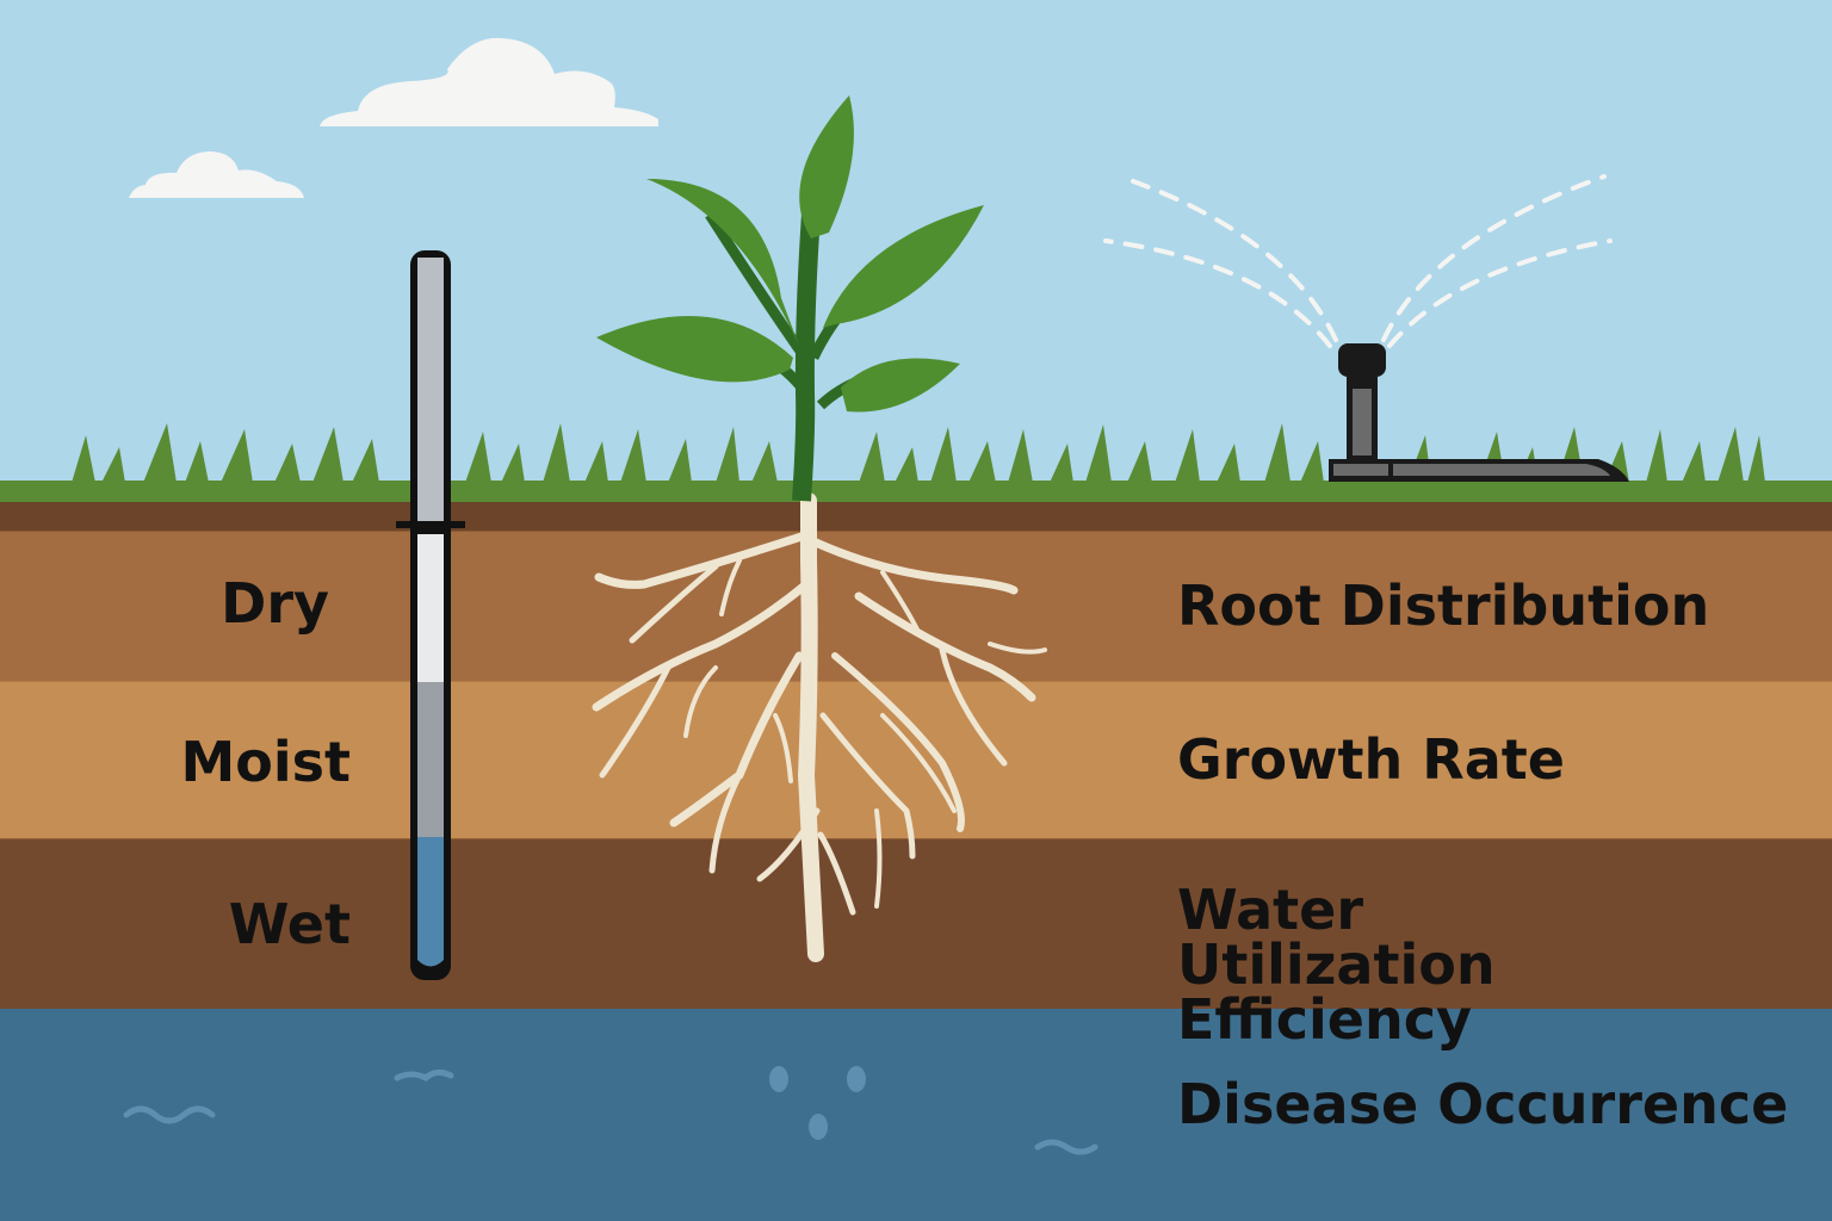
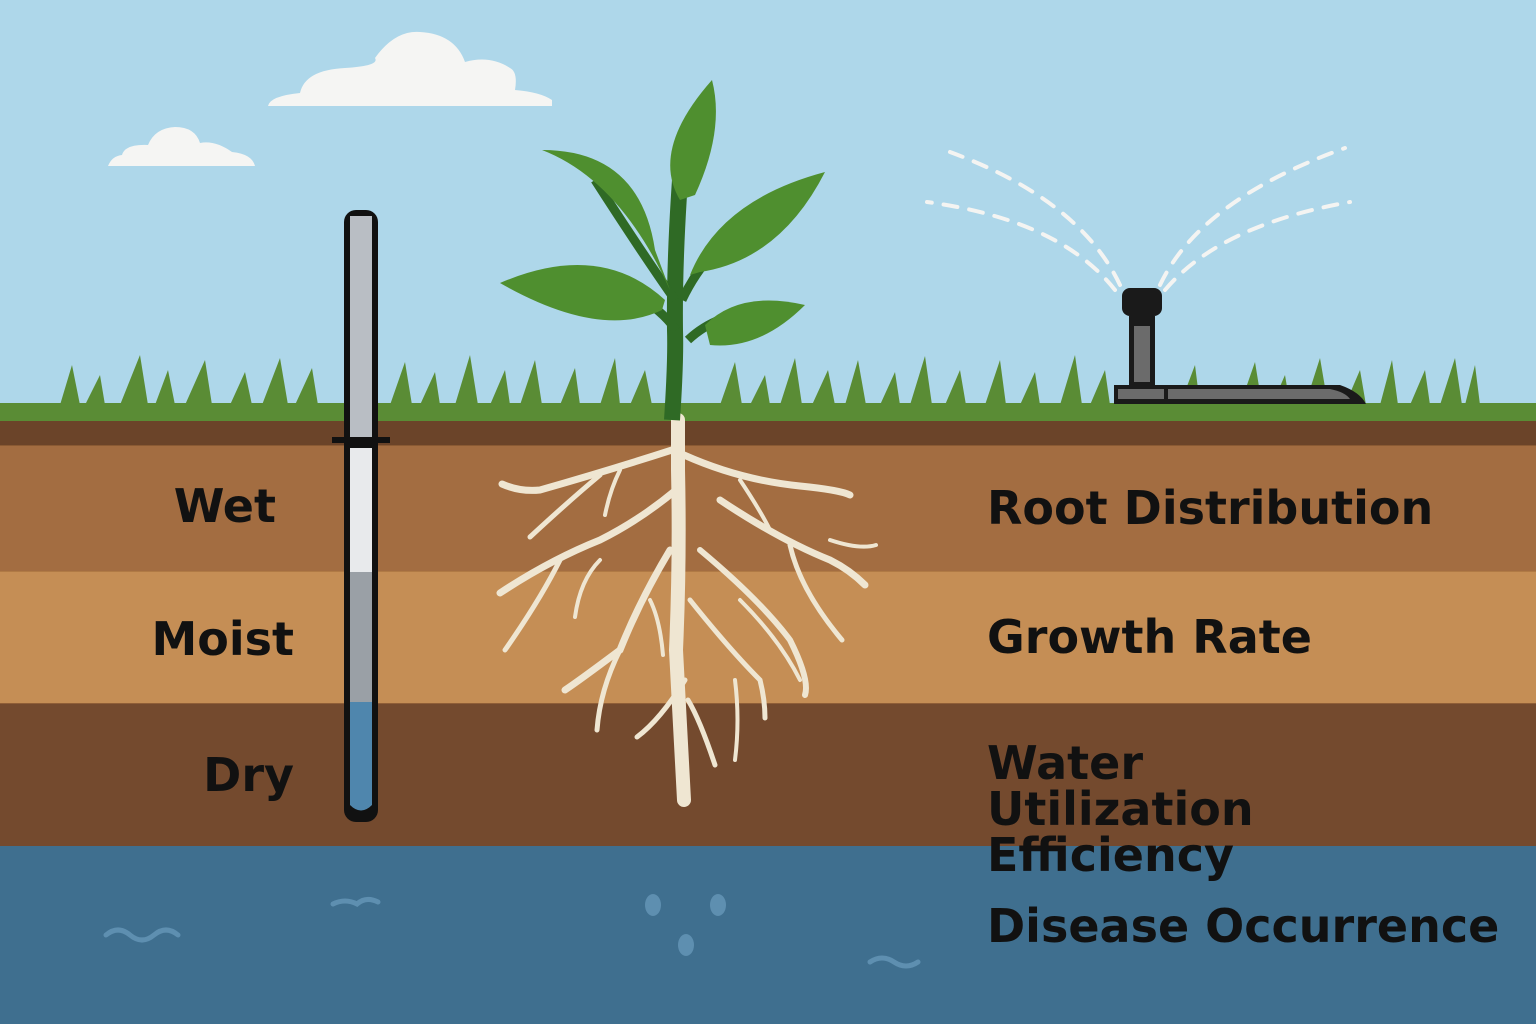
- Dry
+ Wet
  Moist
- Wet
+ Dry
  Root Distribution
  Growth Rate
  Water Utilization Efficiency
  Disease Occurrence
